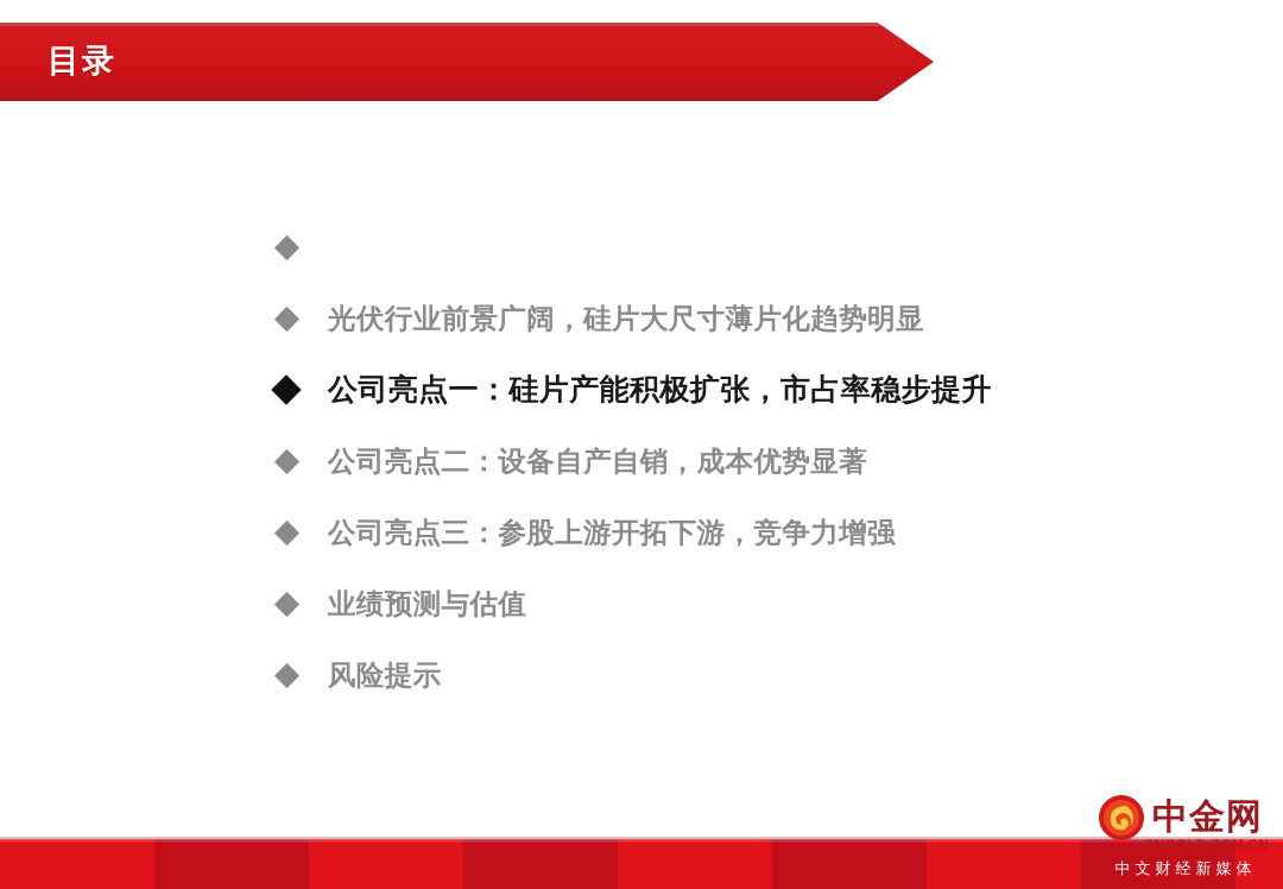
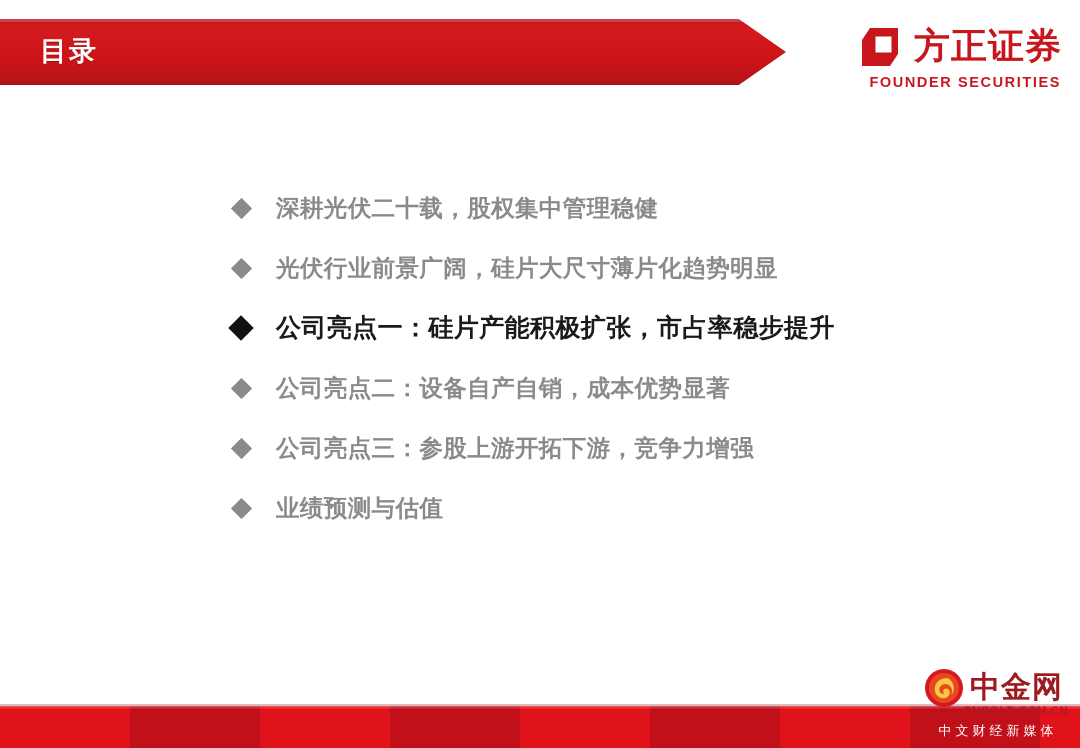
  目录
+ 方正证券
+ FOUNDER SECURITIES
+ 深耕光伏二十载，股权集中管理稳健
  光伏行业前景广阔，硅片大尺寸薄片化趋势明显
  公司亮点一：硅片产能积极扩张，市占率稳步提升
  公司亮点二：设备自产自销，成本优势显著
  公司亮点三：参股上游开拓下游，竞争力增强
  业绩预测与估值
- 风险提示
  中金网
  CNGOLD.COM.CN
  中文财经新媒体
